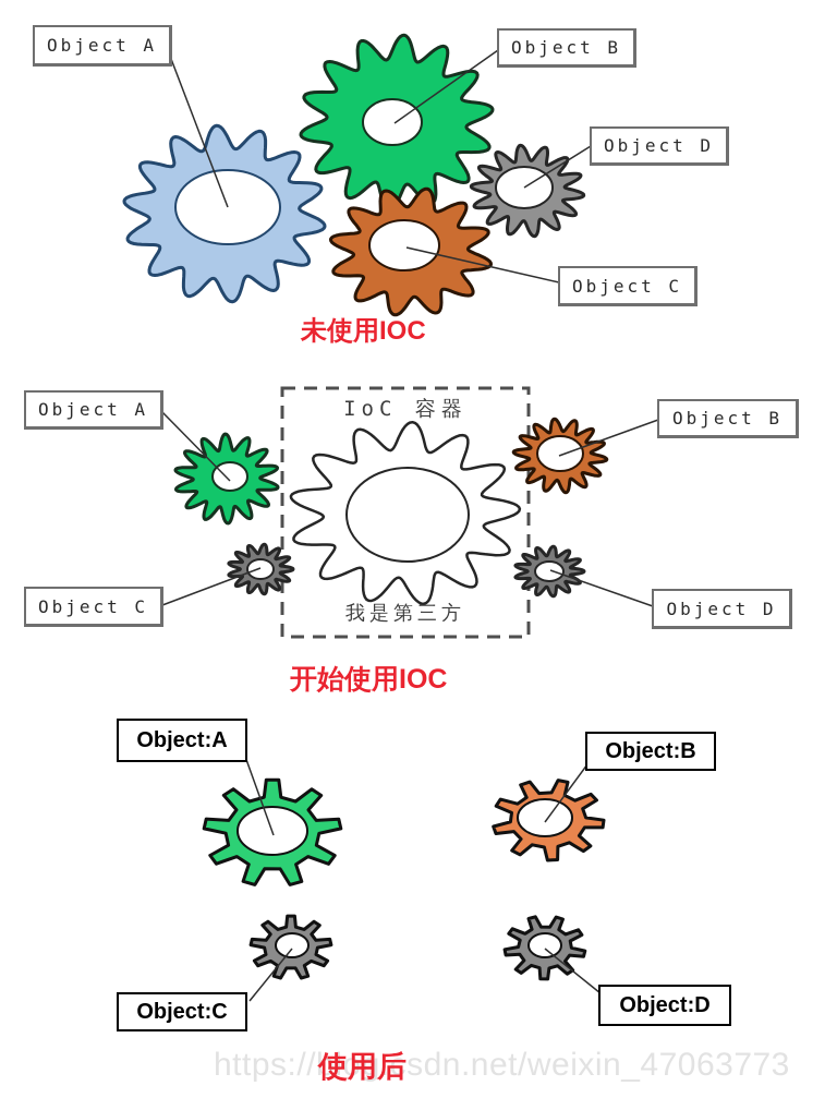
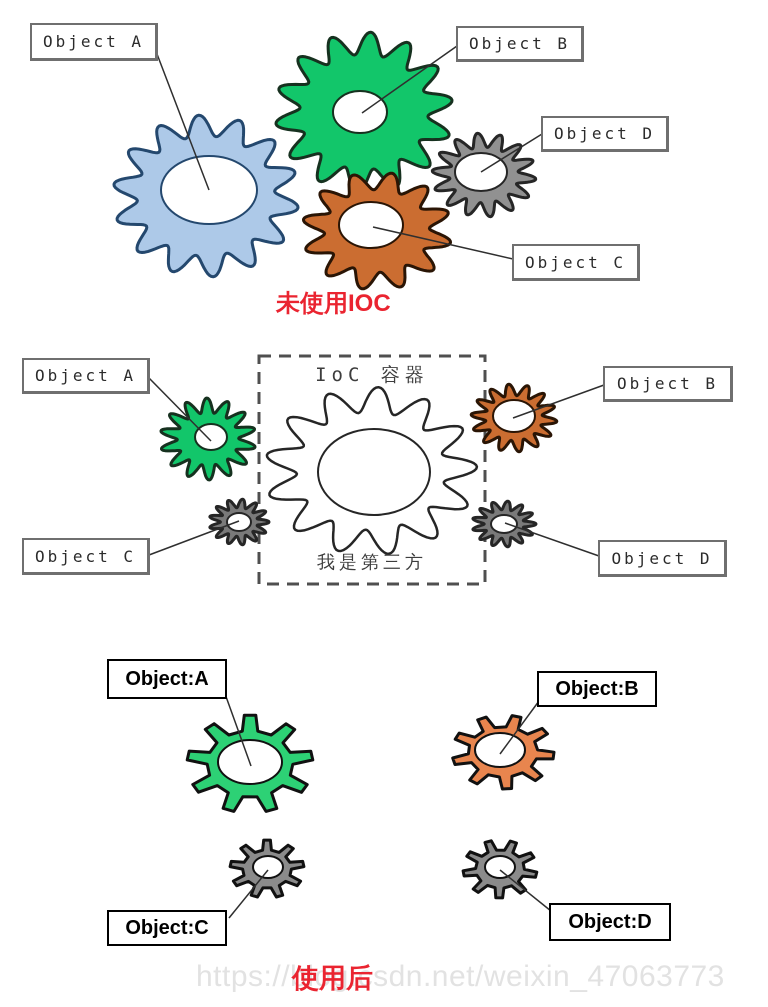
  IoC 容器
  我是第三方
  Object A
  Object B
  Object D
  Object C
  Object A
  Object C
  Object B
  Object D
  Object:A
  Object:B
  Object:C
  Object:D
  https://blog.csdn.net/weixin_47063773
  未使用IOC
- 开始使用IOC
  使用后
